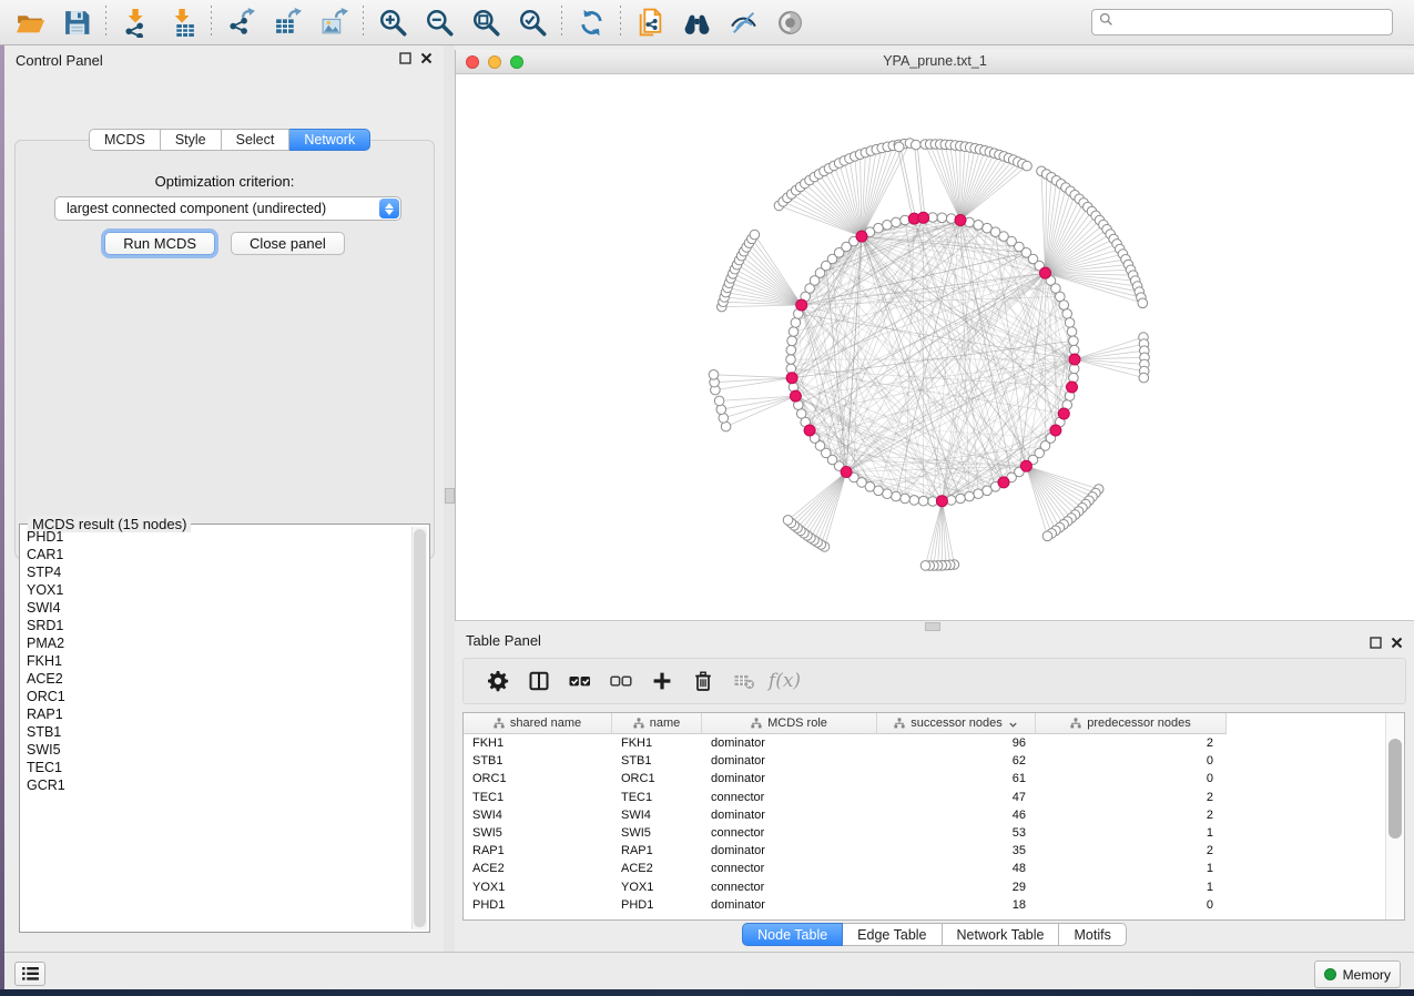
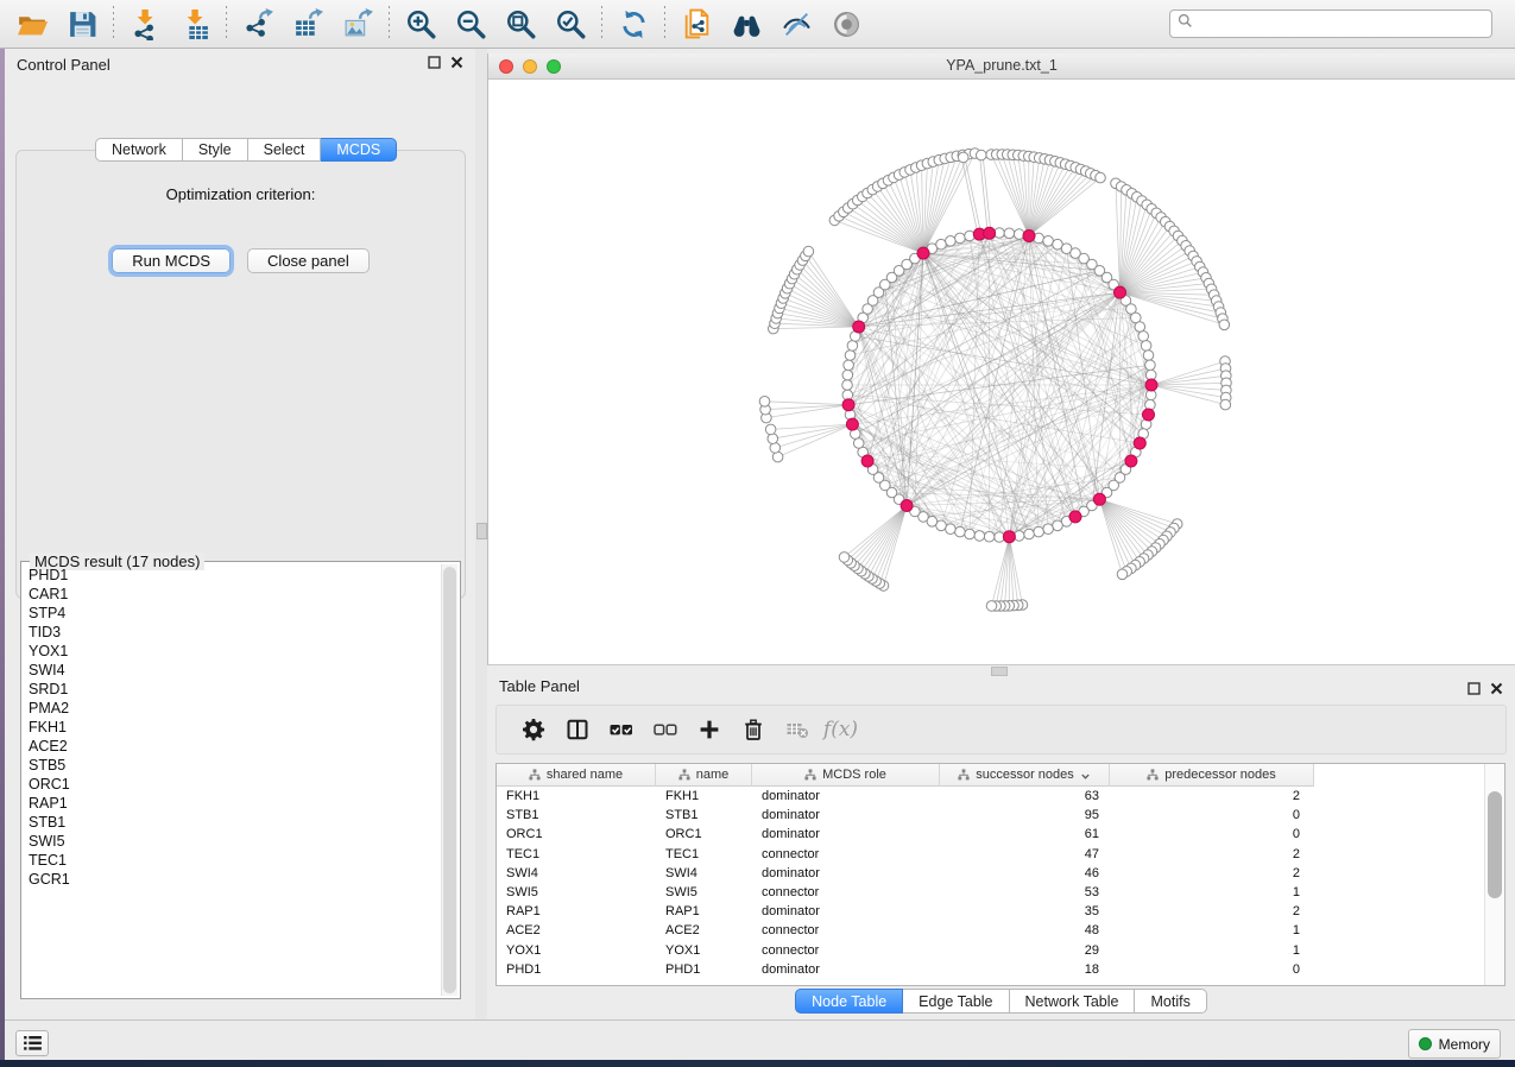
  Control Panel
- MCDS
+ Network
  Style
  Select
- Network
+ MCDS
  Optimization criterion:
- largest connected component (undirected)
  Run MCDS
  Close panel
- MCDS result (15 nodes)
+ MCDS result (17 nodes)
  PHD1
  CAR1
  STP4
+ TID3
  YOX1
  SWI4
  SRD1
  PMA2
  FKH1
  ACE2
+ STB5
  ORC1
  RAP1
  STB1
  SWI5
  TEC1
  GCR1
  YPA_prune.txt_1
  Table Panel
  f(x)
  shared name
  name
  MCDS role
  successor nodes
  predecessor nodes
  FKH1
  FKH1
  dominator
- 96
+ 63
  2
  STB1
  STB1
  dominator
- 62
+ 95
  0
  ORC1
  ORC1
  dominator
  61
  0
  TEC1
  TEC1
  connector
  47
  2
  SWI4
  SWI4
  dominator
  46
  2
  SWI5
  SWI5
  connector
  53
  1
  RAP1
  RAP1
  dominator
  35
  2
  ACE2
  ACE2
  connector
  48
  1
  YOX1
  YOX1
  connector
  29
  1
  PHD1
  PHD1
  dominator
  18
  0
  Node Table
  Edge Table
  Network Table
  Motifs
  Memory
